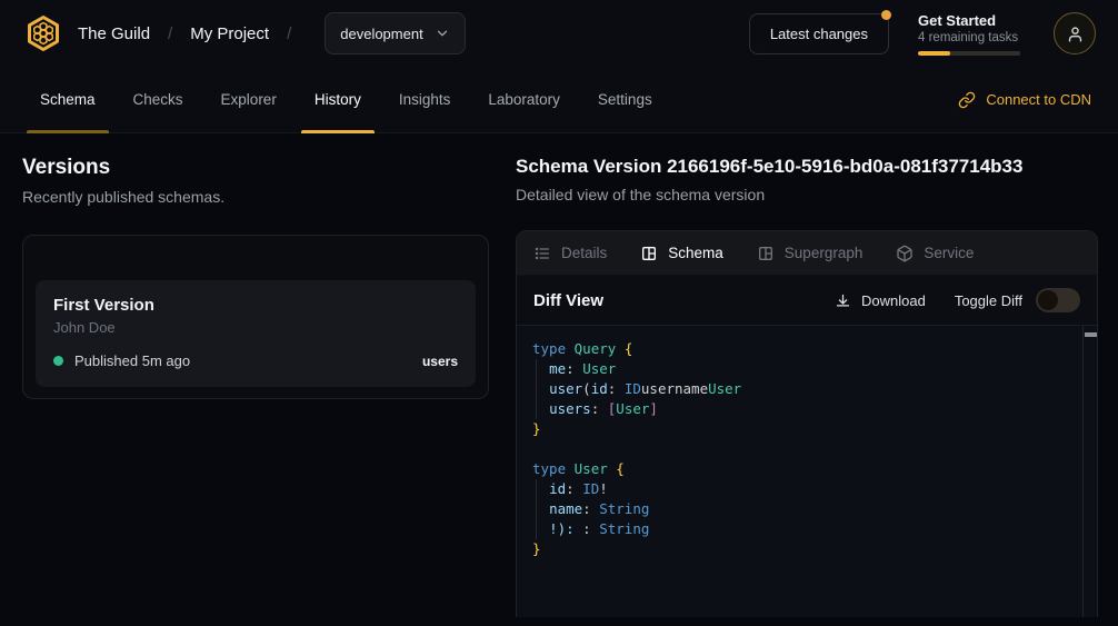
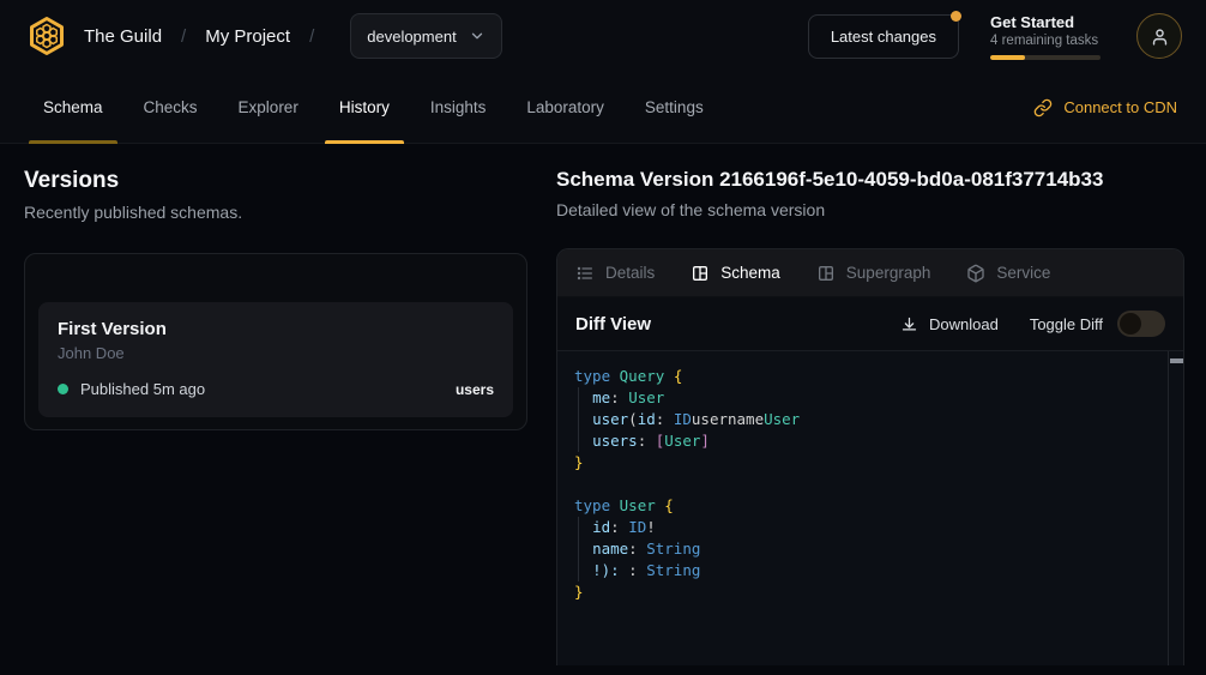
  The Guild
  /
  My Project
  /
  development
  Latest changes
  Get Started
  4 remaining tasks
  Schema
  Checks
  Explorer
  History
  Insights
  Laboratory
  Settings
  Connect to CDN
  Versions
  Recently published schemas.
  First Version
  John Doe
  Published 5m ago
  users
- Schema Version 2166196f-5e10-5916-bd0a-081f37714b33
+ Schema Version 2166196f-5e10-4059-bd0a-081f37714b33
  Detailed view of the schema version
  Details
  Schema
  Supergraph
  Service
  Diff View
  Download
  Toggle Diff
  type Query {
  me: User
  user(id: IDusernameUser
  users: [User]
  }
  type User {
  id: ID!
  name: String
  !): : String
  }
